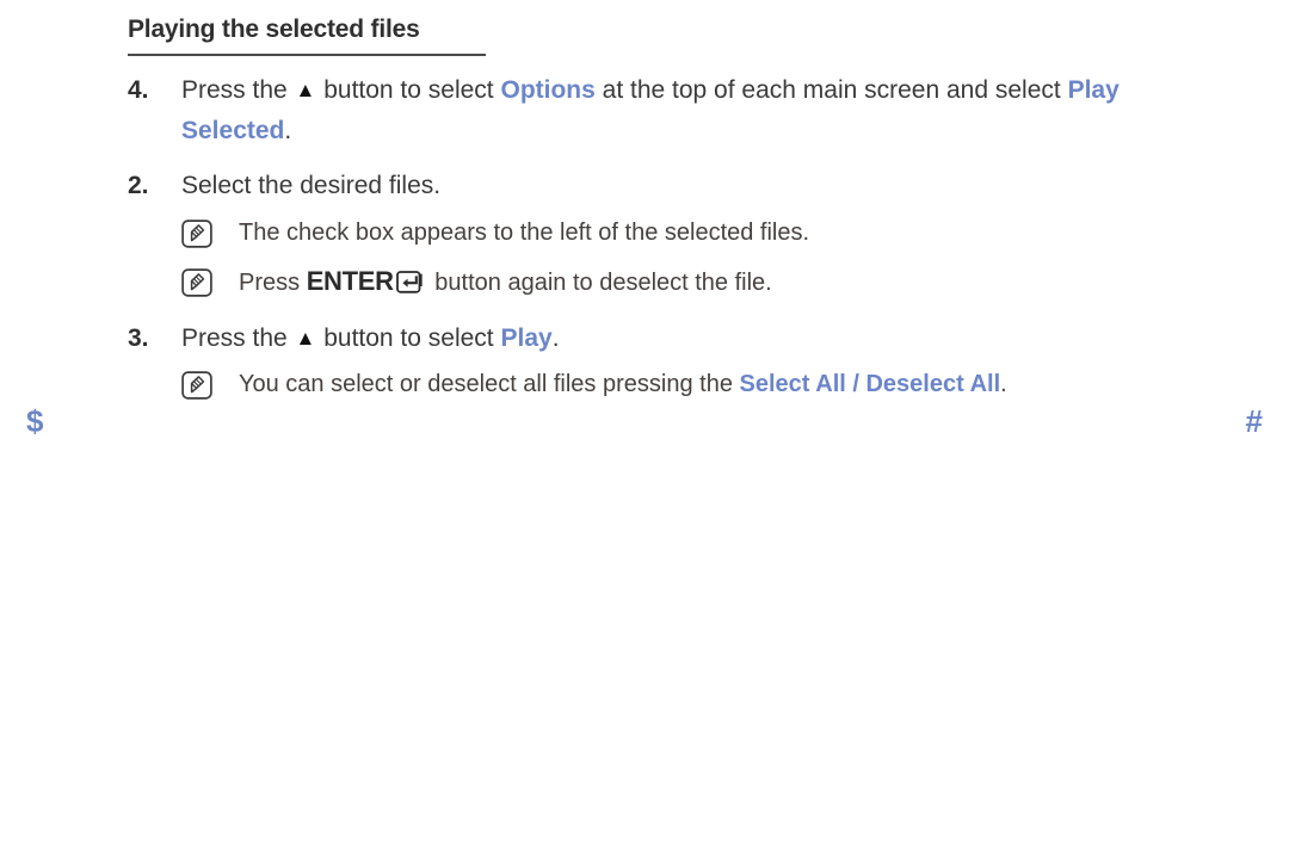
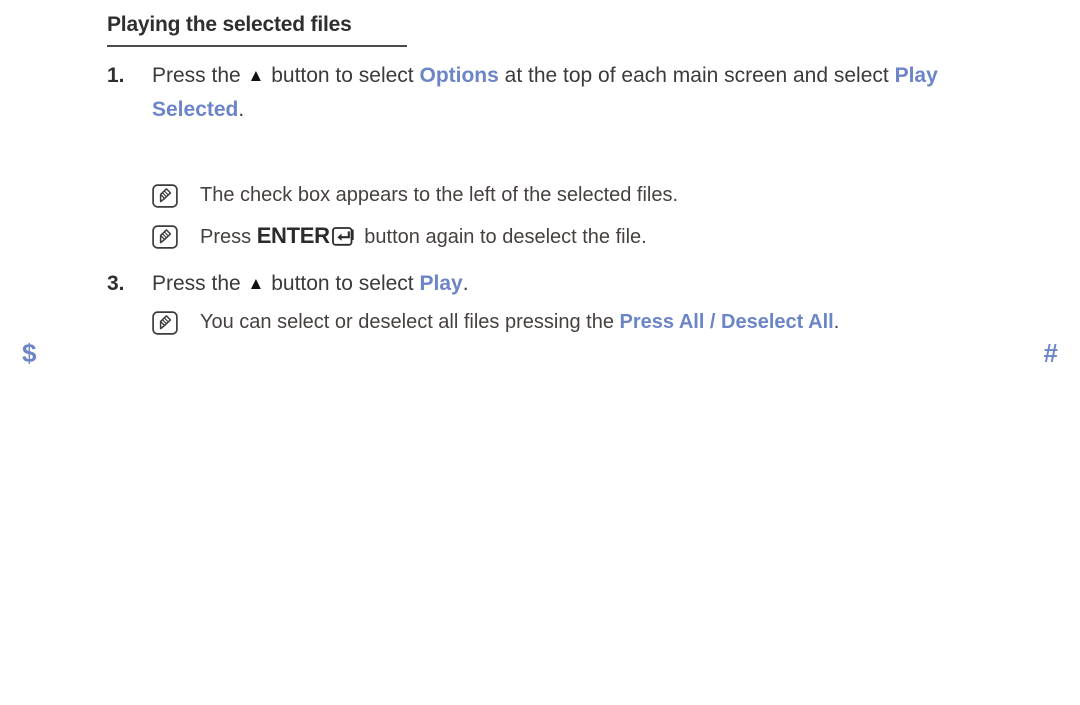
  Playing the selected files
- 4.
+ 1.
  Press the ▲ button to select Options at the top of each main screen and select Play Selected.
- 2.
- Select the desired files.
  The check box appears to the left of the selected files.
  Press ENTER button again to deselect the file.
  3.
  Press the ▲ button to select Play.
- You can select or deselect all files pressing the Select All / Deselect All.
+ You can select or deselect all files pressing the Press All / Deselect All.
  $
  #
